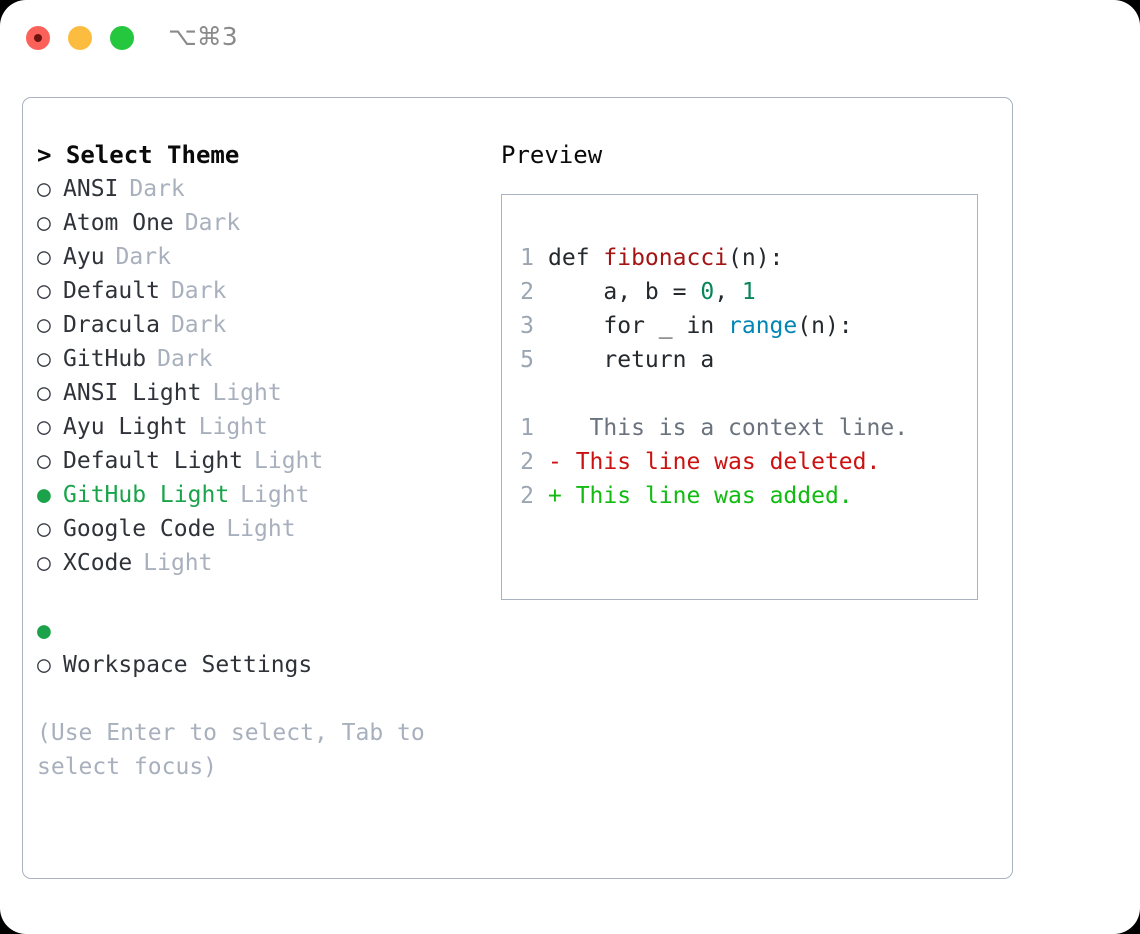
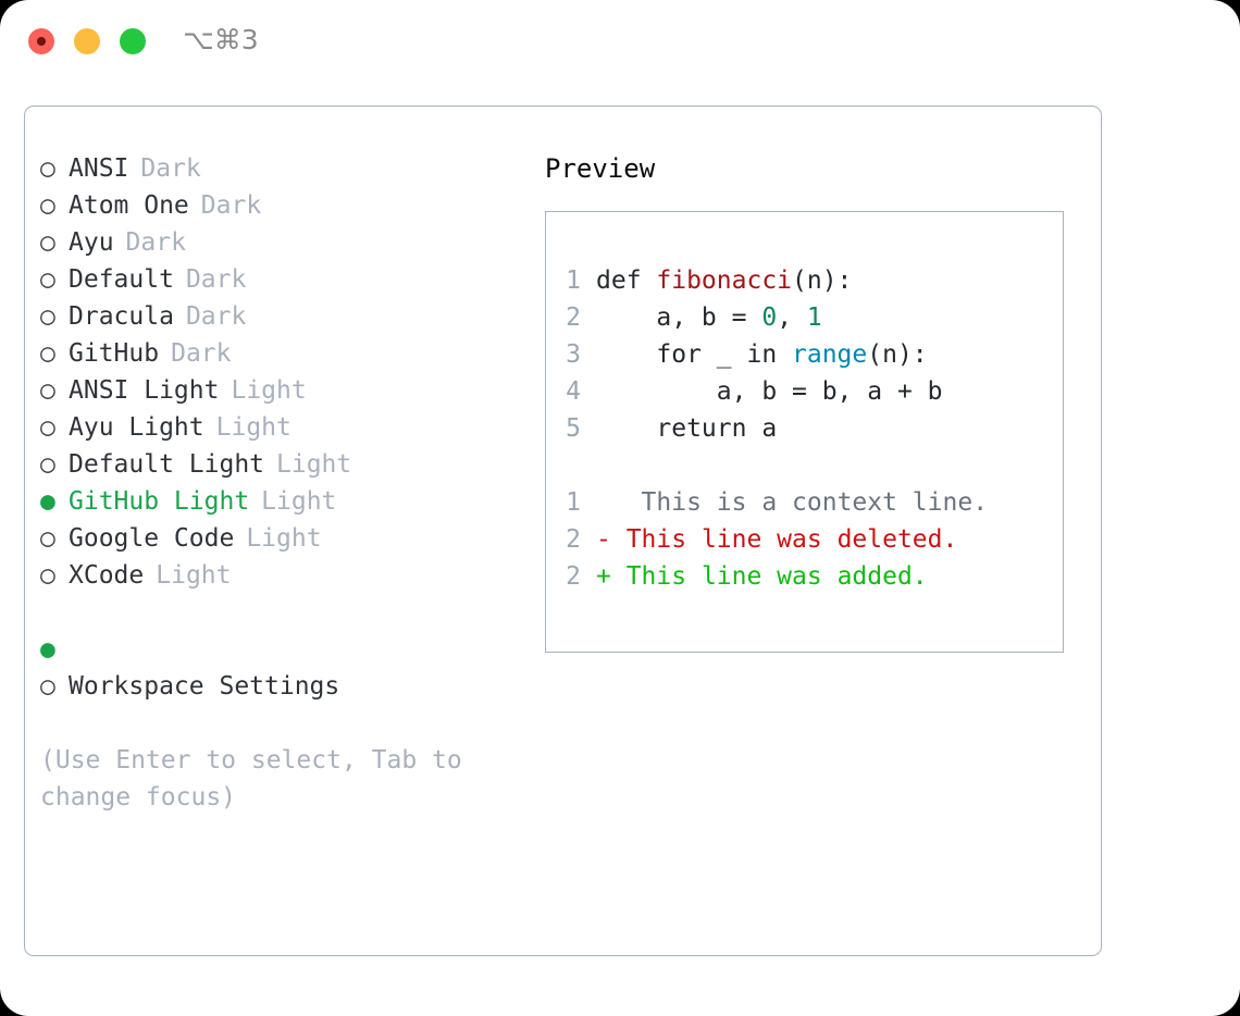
  ⌥⌘3
- > Select Theme
  ○
  ANSI
  Dark
  ○
  Atom One
  Dark
  ○
  Ayu
  Dark
  ○
  Default
  Dark
  ○
  Dracula
  Dark
  ○
  GitHub
  Dark
  ○
  ANSI Light
  Light
  ○
  Ayu Light
  Light
  ○
  Default Light
  Light
  ●
  GitHub Light
  Light
  ○
  Google Code
  Light
  ○
  XCode
  Light
  ●
  ○
  Workspace Settings
- (Use Enter to select, Tab to select focus)
+ (Use Enter to select, Tab to change focus)
  Preview
  1
  def
  fibonacci
  (n):
  2
  a, b =
  0
  ,
  1
  3
  for _ in
  range
  (n):
+ 4
+ a, b = b, a + b
  5
  return a
  1
  This is a context line.
  2
  -
  This line was deleted.
  2
  +
  This line was added.
